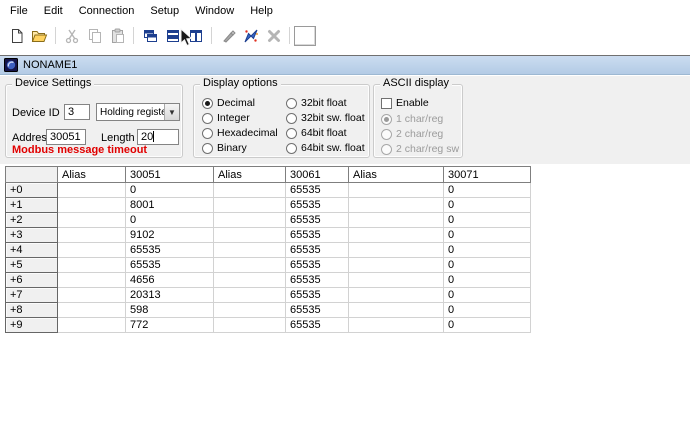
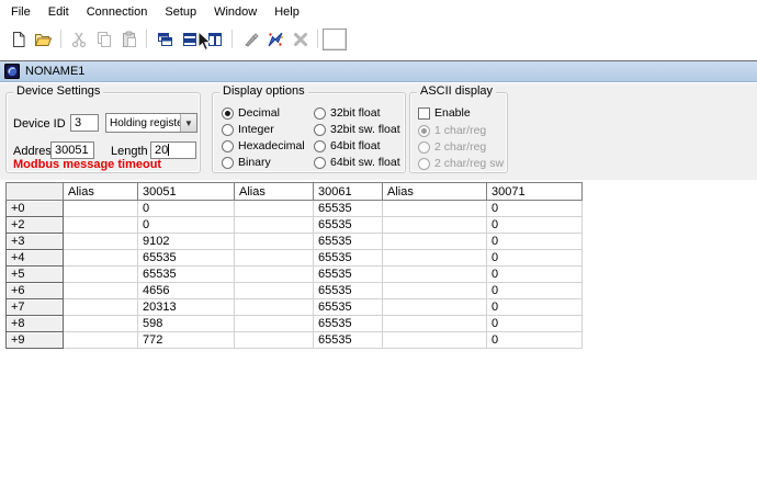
  File
  Edit
  Connection
  Setup
  Window
  Help
  NONAME1
  Device Settings
  Device ID
  3
  Holding regist
  ▼
  Addres
  30051
  Length
  20
  Modbus message timeout
  Display options
  Decimal
  Integer
  Hexadecimal
  Binary
  32bit float
  32bit sw. float
  64bit float
  64bit sw. float
  ASCII display
  Enable
  1 char/reg
  2 char/reg
  2 char/reg sw
  	Alias	30051	Alias	30061	Alias	30071
  +0		0		65535		0
- +1		8001		65535		0
  +2		0		65535		0
  +3		9102		65535		0
  +4		65535		65535		0
  +5		65535		65535		0
  +6		4656		65535		0
  +7		20313		65535		0
  +8		598		65535		0
  +9		772		65535		0
